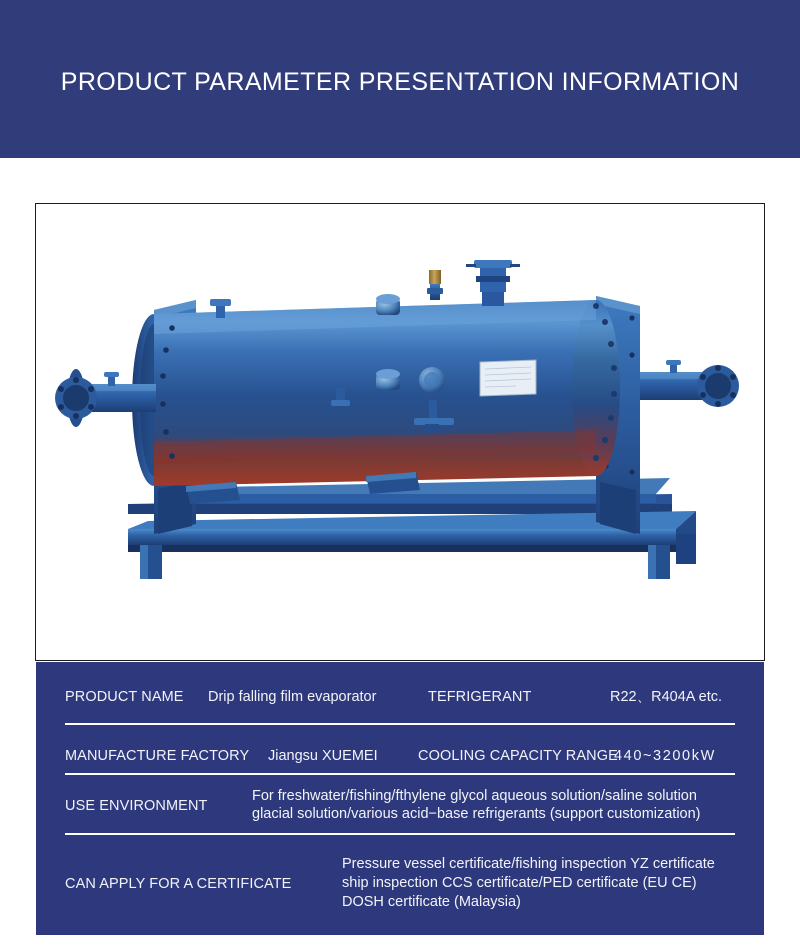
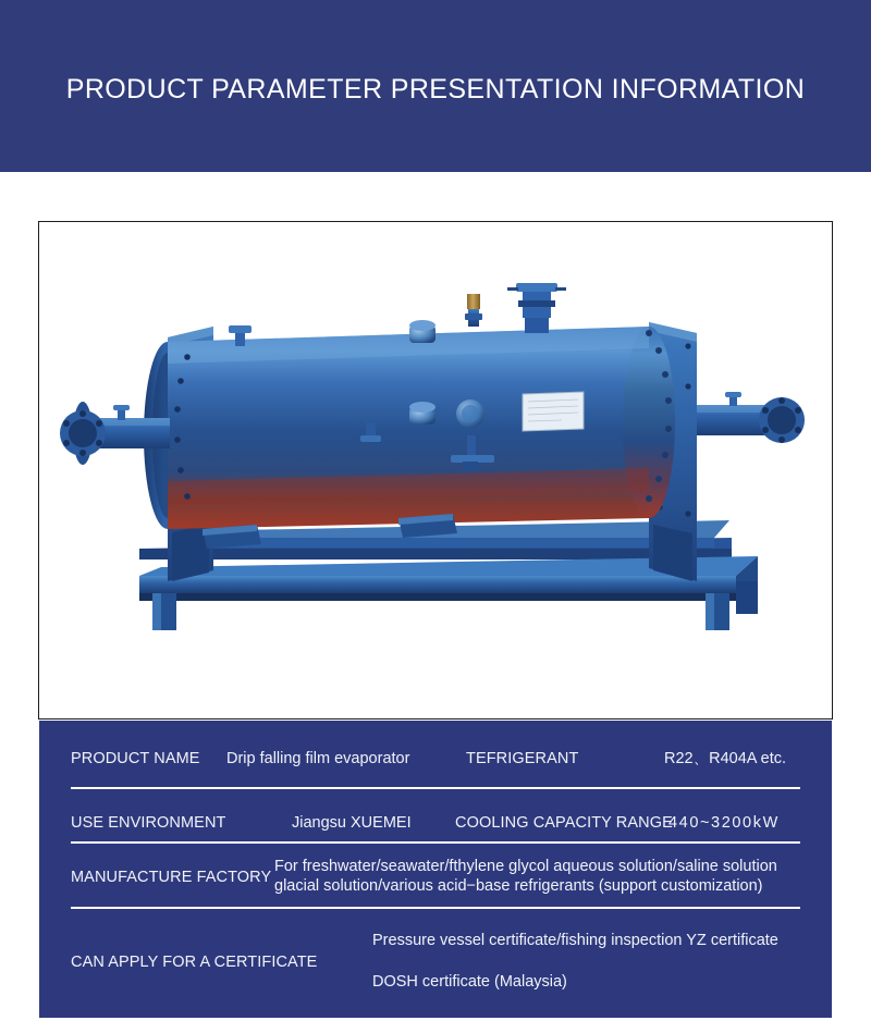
  PRODUCT PARAMETER PRESENTATION INFORMATION
  PRODUCT NAME
  Drip falling film evaporator
  TEFRIGERANT
  R22、R404A etc.
- MANUFACTURE FACTORY
+ USE ENVIRONMENT
  Jiangsu XUEMEI
  COOLING CAPACITY RANGE
  440~3200kW
- USE ENVIRONMENT
+ MANUFACTURE FACTORY
- For freshwater/fishing/fthylene glycol aqueous solution/saline solution
+ For freshwater/seawater/fthylene glycol aqueous solution/saline solution
  glacial solution/various acid−base refrigerants (support customization)
  CAN APPLY FOR A CERTIFICATE
  Pressure vessel certificate/fishing inspection YZ certificate
- ship inspection CCS certificate/PED certificate (EU CE)
  DOSH certificate (Malaysia)
